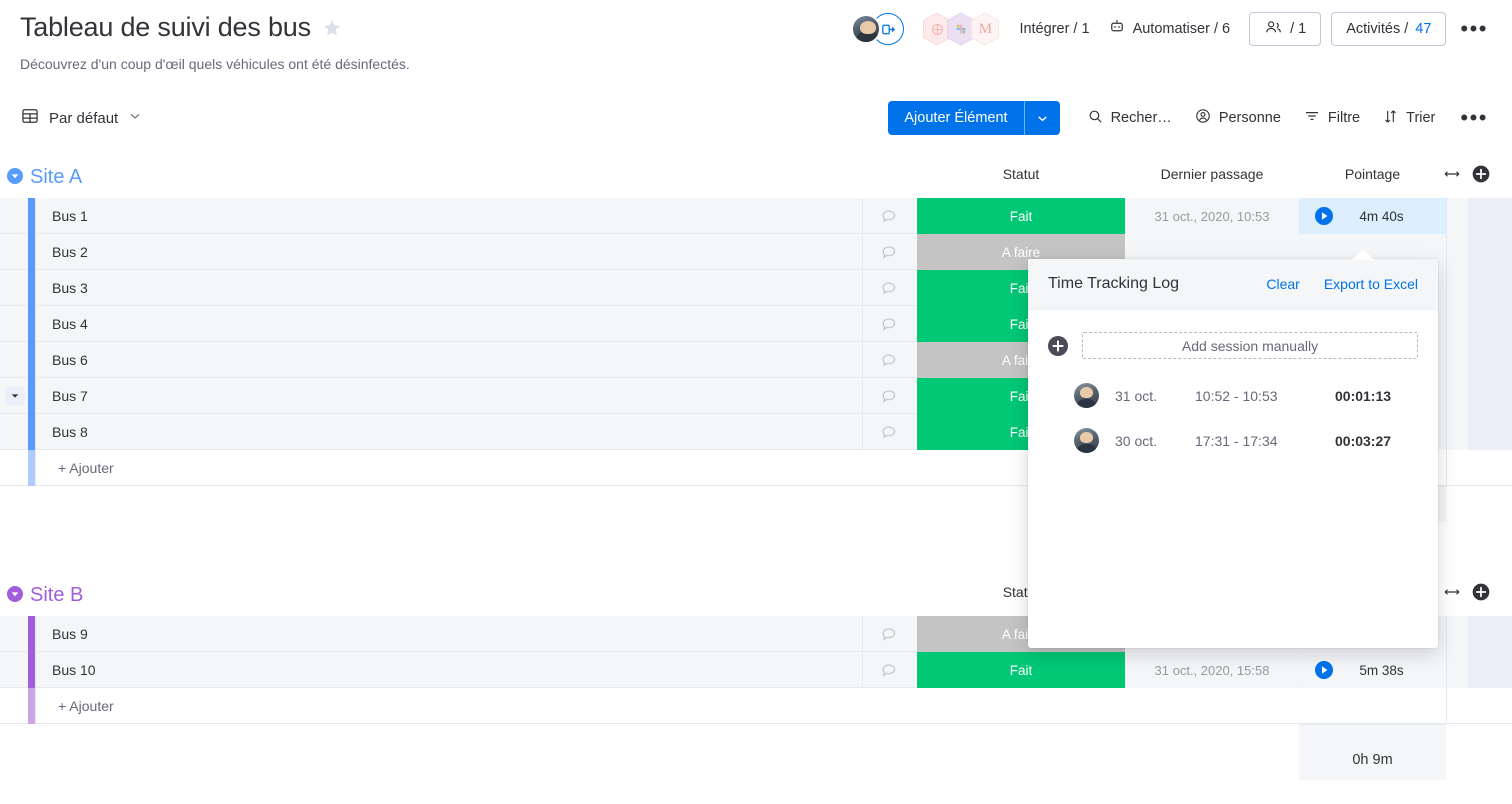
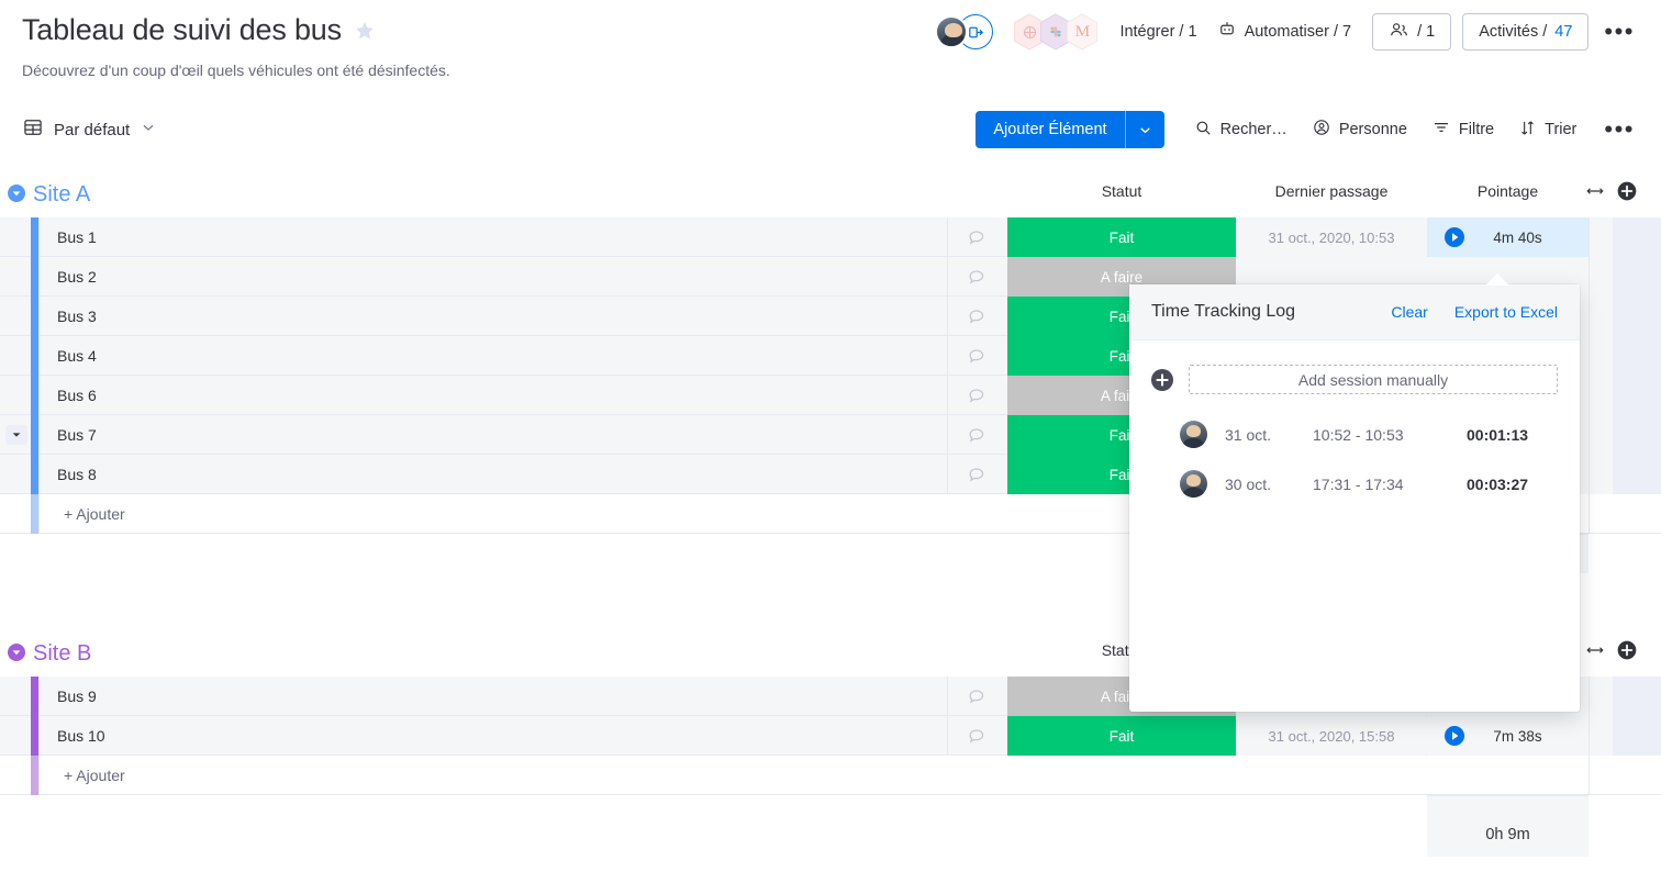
  Tableau de suivi des bus
  Découvrez d'un coup d'œil quels véhicules ont été désinfectés.
  M
  Intégrer / 1
- Automatiser / 6
+ Automatiser / 7
  / 1
  Activités /
  47
  •••
  Par défaut
  Ajouter Élément
  Recher…
  Personne
  Filtre
  Trier
  •••
  Site A
  Statut
  Dernier passage
  Pointage
  Bus 1
  Fait
  31 oct., 2020, 10:53
  4m 40s
  Bus 2
  A faire
  Bus 3
  Fai
  Bus 4
  Fai
  Bus 6
  Bus 7
  Fai
  Bus 8
  Fai
  + Ajouter
  Site B
  Bus 9
  Bus 10
  Fait
  31 oct., 2020, 15:58
- 5m 38s
+ 7m 38s
  + Ajouter
  0h 9m
  Time Tracking Log
  Clear
  Export to Excel
  Add session manually
  31 oct.
  10:52 - 10:53
  00:01:13
  30 oct.
  17:31 - 17:34
  00:03:27
